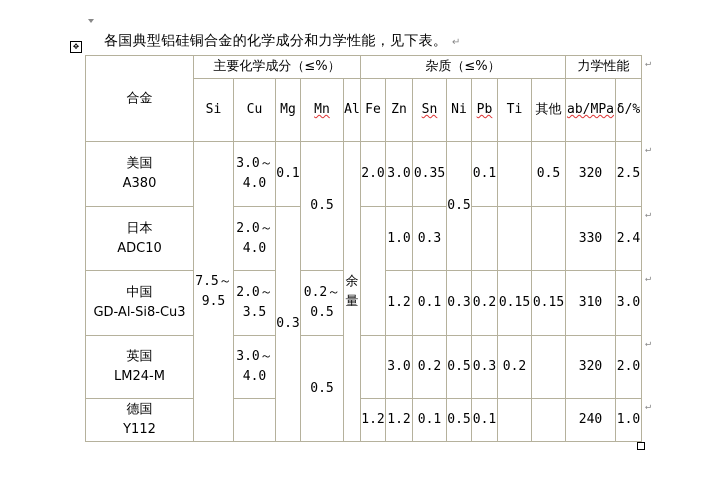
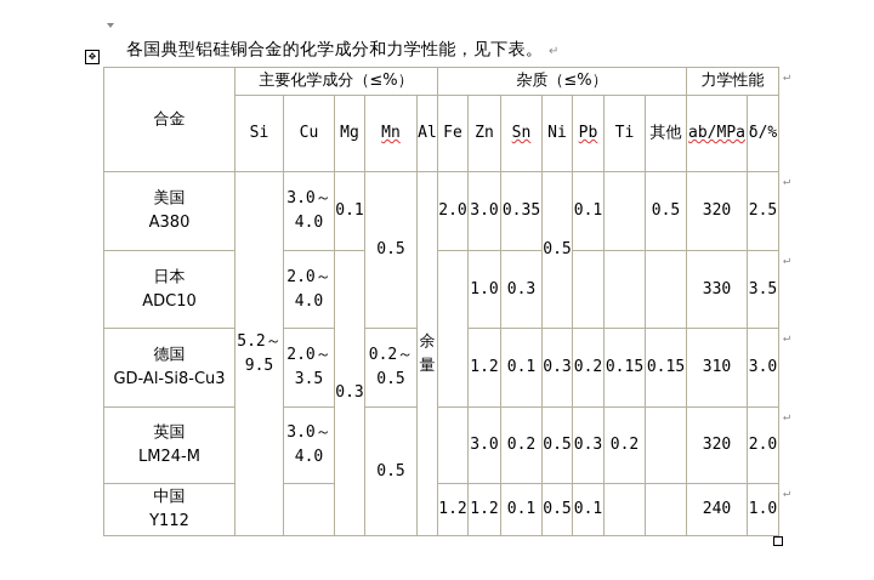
  ✥
  各国典型铝硅铜合金的化学成分和力学性能，见下表。 ↵
  合金	主要化学成分（≤%）	杂质（≤%）	力学性能
  Si	Cu	Mg	Mn	Al	Fe	Zn	Sn	Ni	Pb	Ti	其他	ab/MPa	δ/%
- 美国A380	7.5～9.5	3.0～4.0	0.1	0.5	余量	2.0	3.0	0.35	0.5	0.1		0.5	320	2.5
+ 美国A380	5.2～9.5	3.0～4.0	0.1	0.5	余量	2.0	3.0	0.35	0.5	0.1		0.5	320	2.5
- 日本ADC10	2.0～4.0	0.3		1.0	0.3				330	2.4
+ 日本ADC10	2.0～4.0	0.3		1.0	0.3				330	3.5
- 中国GD-Al-Si8-Cu3	2.0～3.5	0.2～0.5	1.2	0.1	0.3	0.2	0.15	0.15	310	3.0
+ 德国GD-Al-Si8-Cu3	2.0～3.5	0.2～0.5	1.2	0.1	0.3	0.2	0.15	0.15	310	3.0
  英国LM24-M	3.0～4.0	0.5		3.0	0.2	0.5	0.3	0.2		320	2.0
- 德国Y112		1.2	1.2	0.1	0.5	0.1			240	1.0
+ 中国Y112		1.2	1.2	0.1	0.5	0.1			240	1.0
  ↵
  ↵
  ↵
  ↵
  ↵
  ↵
